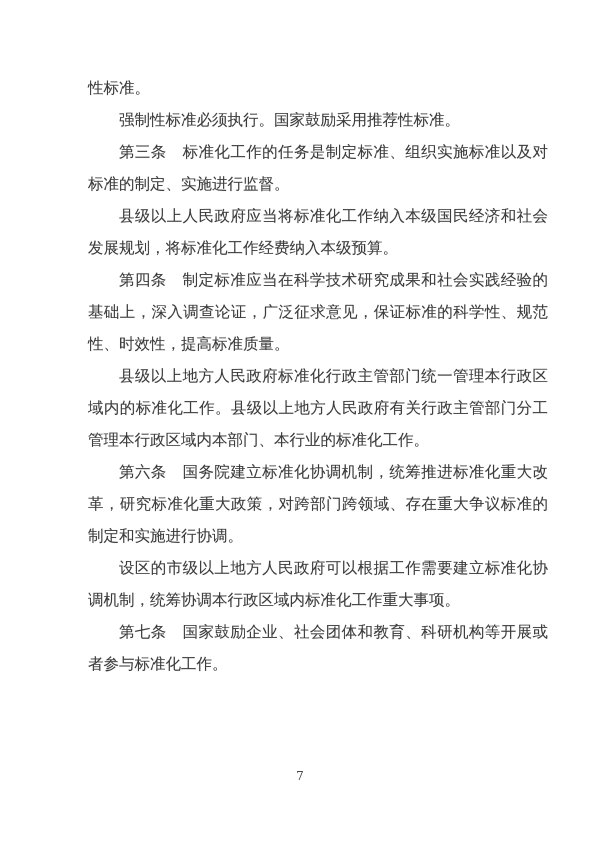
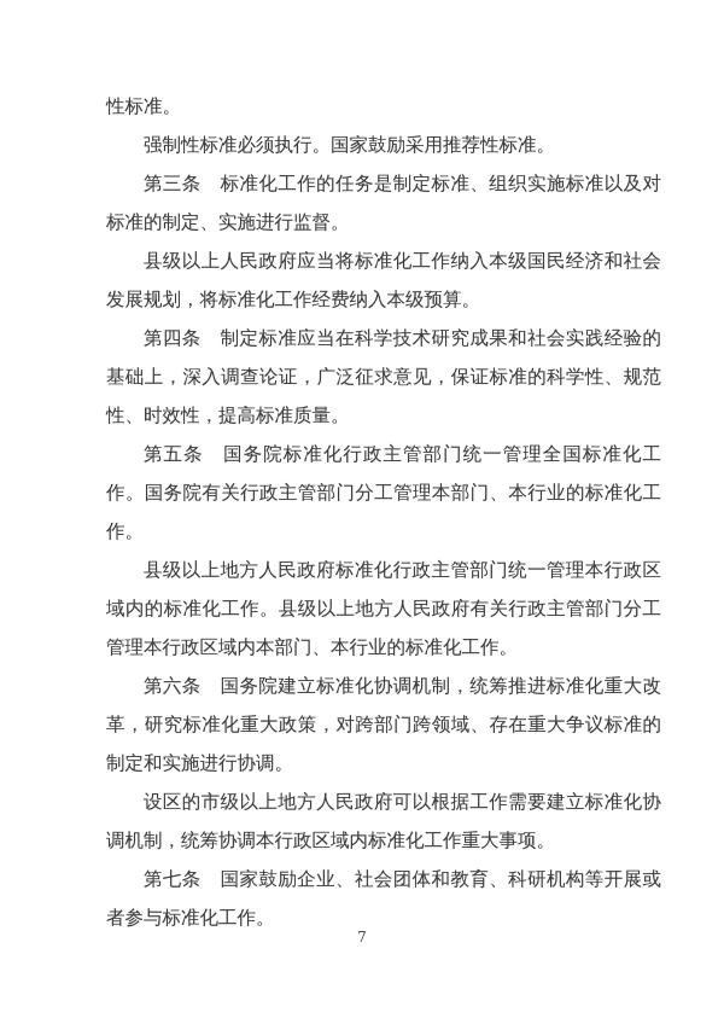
  性标准。
  强制性标准必须执行。国家鼓励采用推荐性标准。
  第三条 标准化工作的任务是制定标准、组织实施标准以及对标准的制定、实施进行监督。
  县级以上人民政府应当将标准化工作纳入本级国民经济和社会发展规划，将标准化工作经费纳入本级预算。
  第四条 制定标准应当在科学技术研究成果和社会实践经验的基础上，深入调查论证，广泛征求意见，保证标准的科学性、规范性、时效性，提高标准质量。
+ 第五条 国务院标准化行政主管部门统一管理全国标准化工作。国务院有关行政主管部门分工管理本部门、本行业的标准化工作。
  县级以上地方人民政府标准化行政主管部门统一管理本行政区域内的标准化工作。县级以上地方人民政府有关行政主管部门分工管理本行政区域内本部门、本行业的标准化工作。
  第六条 国务院建立标准化协调机制，统筹推进标准化重大改革，研究标准化重大政策，对跨部门跨领域、存在重大争议标准的制定和实施进行协调。
  设区的市级以上地方人民政府可以根据工作需要建立标准化协调机制，统筹协调本行政区域内标准化工作重大事项。
  第七条 国家鼓励企业、社会团体和教育、科研机构等开展或者参与标准化工作。
  7
